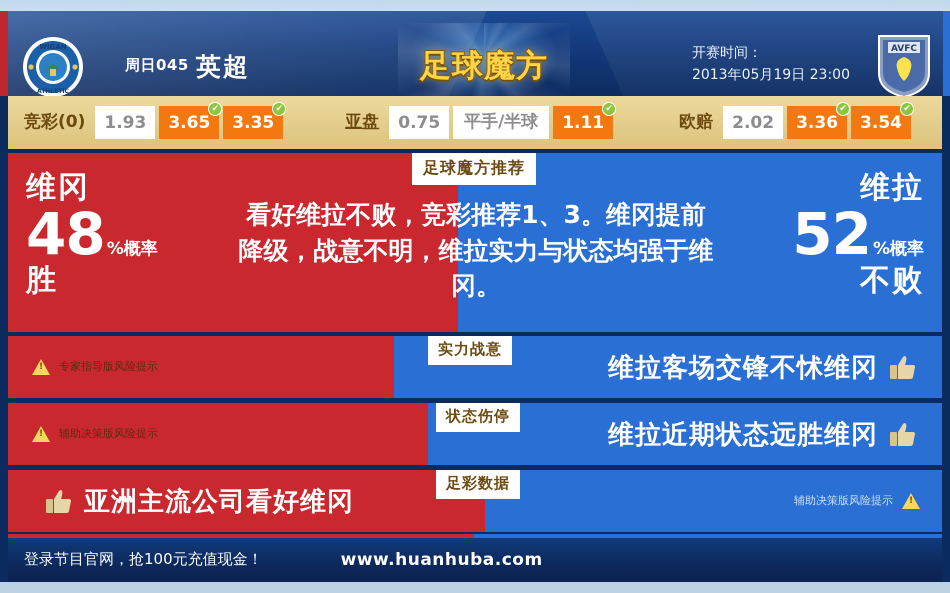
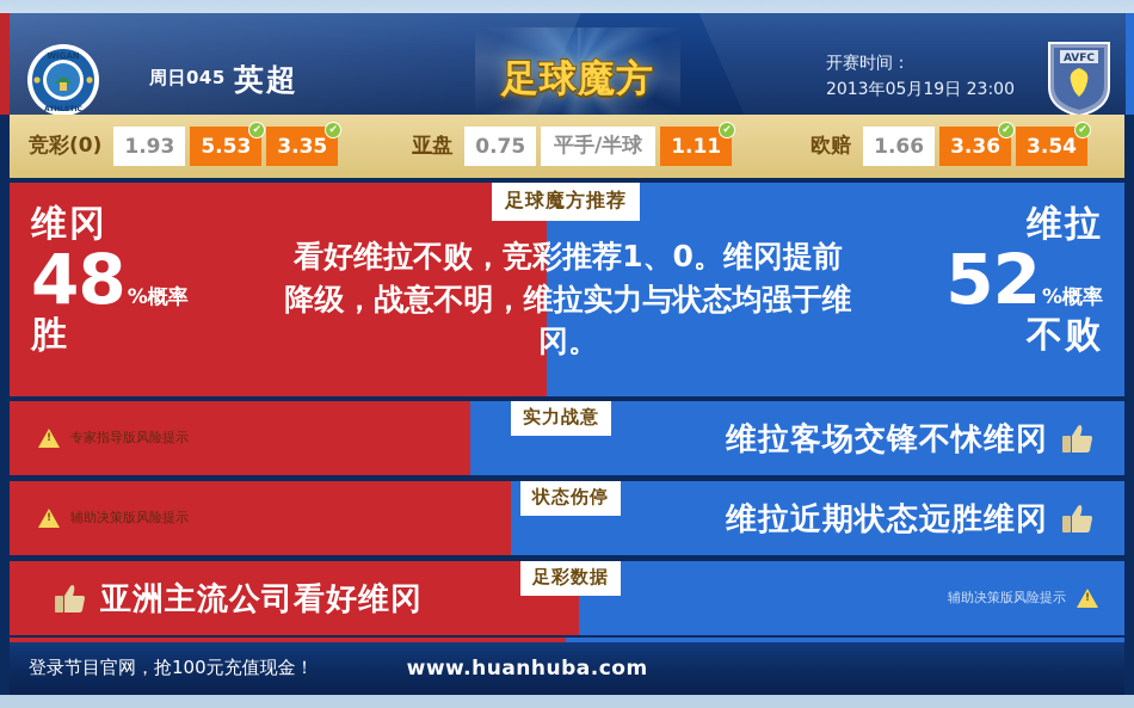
  WIGAN
  AVFC
  周日045 英超
  足球魔方
  开赛时间：
  2013年05月19日 23:00
  竞彩(0)
  1.93
- 3.65
+ 5.53
  ✔
  3.35
  ✔
  亚盘
  0.75
  平手/半球
  1.11
  ✔
  欧赔
- 2.02
+ 1.66
  3.36
  ✔
  3.54
  ✔
  足球魔方推荐
  维冈
  48%概率
  胜
  维拉
  52%概率
  不败
- 看好维拉不败，竞彩推荐1、3。维冈提前降级，战意不明，维拉实力与状态均强于维冈。
+ 看好维拉不败，竞彩推荐1、0。维冈提前降级，战意不明，维拉实力与状态均强于维冈。
  实力战意
  专家指导版风险提示
  维拉客场交锋不怵维冈
  状态伤停
  辅助决策版风险提示
  维拉近期状态远胜维冈
  足彩数据
  亚洲主流公司看好维冈
  辅助决策版风险提示
  登录节目官网，抢100元充值现金！
  www.huanhuba.com
